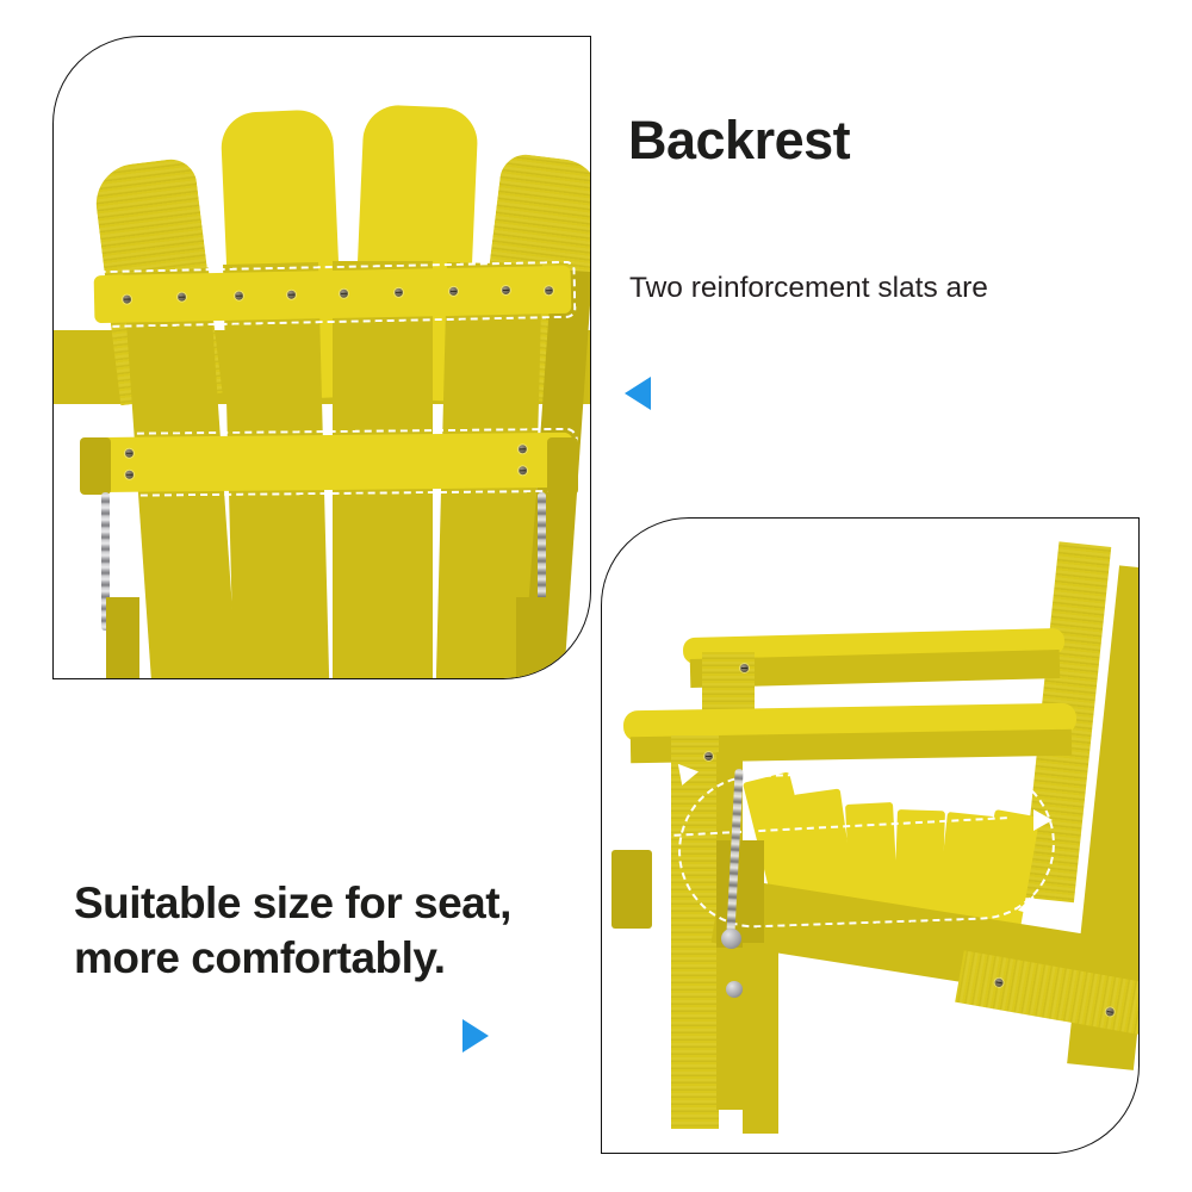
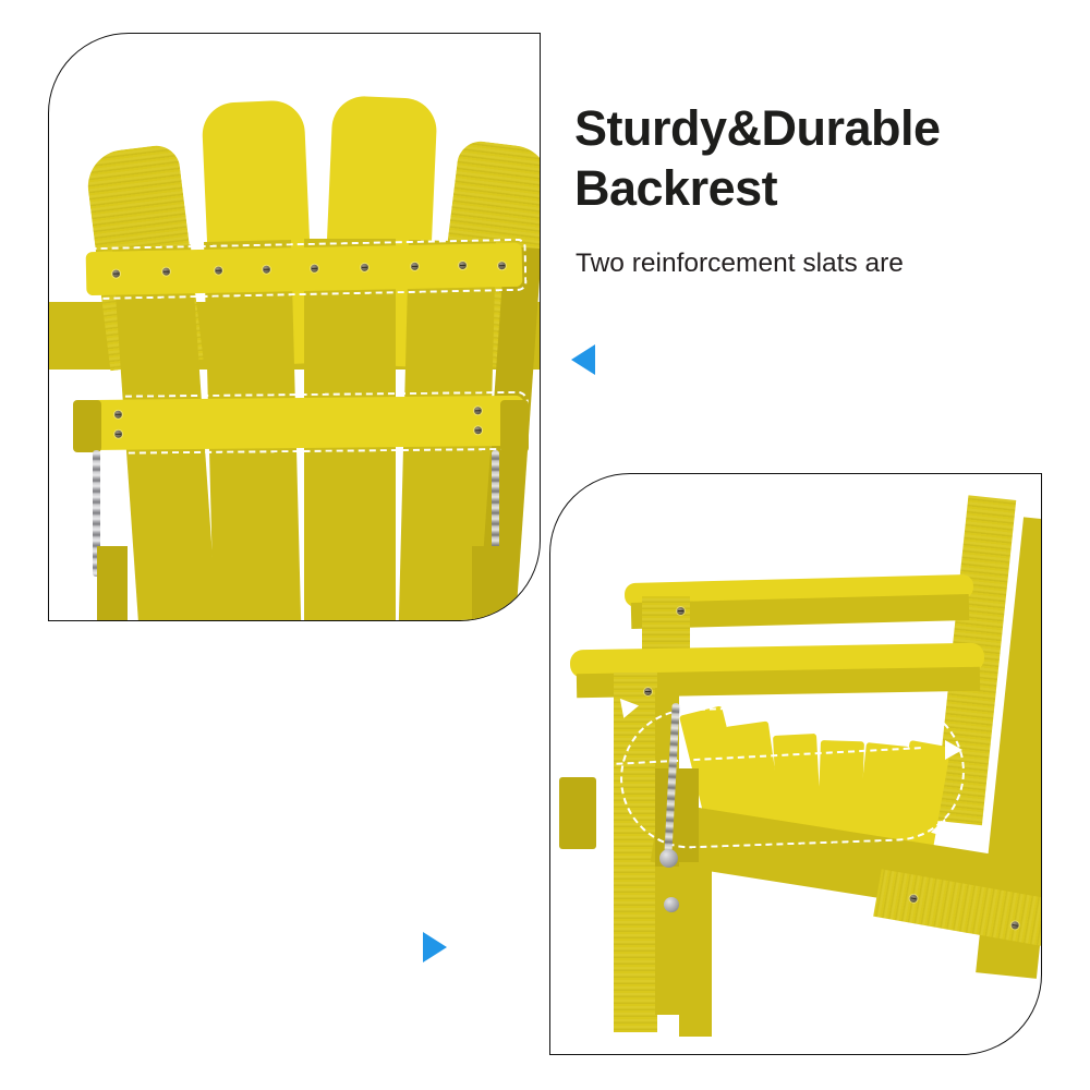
+ Sturdy&Durable
  Backrest
  Two reinforcement slats are
- Suitable size for seat,
- more comfortably.
